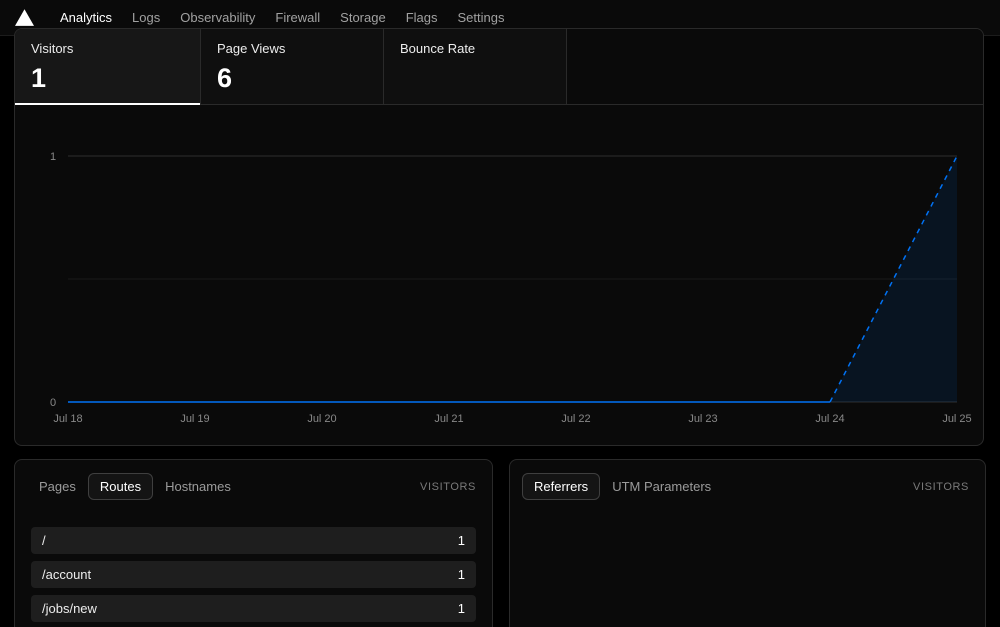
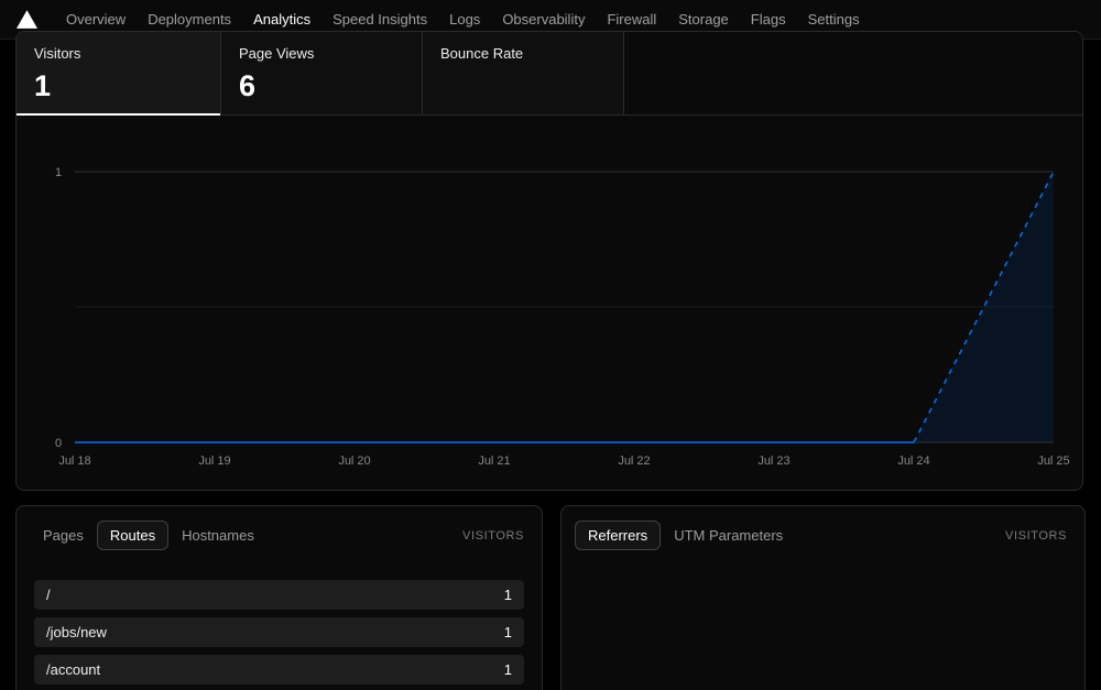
+ Overview
+ Deployments
  Analytics
+ Speed Insights
  Logs
  Observability
  Firewall
  Storage
  Flags
  Settings
  Visitors
  1
  Page Views
  6
  Bounce Rate
  0
  1
  Jul 18
  Jul 19
  Jul 20
  Jul 21
  Jul 22
  Jul 23
  Jul 24
  Jul 25
  Pages
  Routes
  Hostnames
  VISITORS
  /
  1
- /account
+ /jobs/new
  1
- /jobs/new
+ /account
  1
  Referrers
  UTM Parameters
  VISITORS
